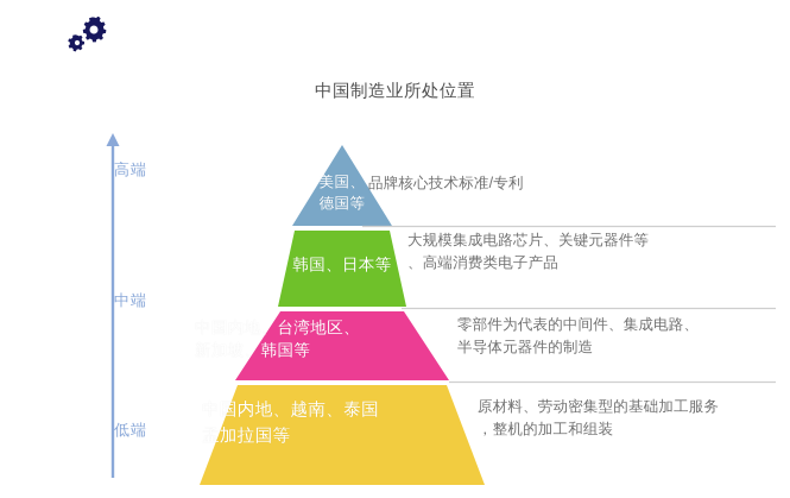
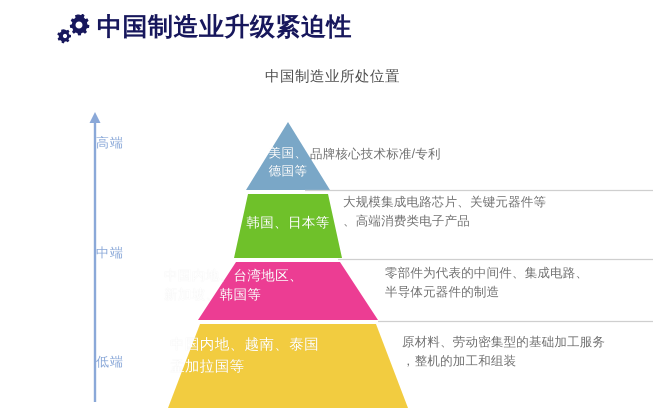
+ 中国制造业升级紧迫性
  中国制造业所处位置
  高端
  中端
  低端
  美国、
  德国等
  韩国、日本等
  中国内地、台湾地区、
  新加坡、韩国等
  中国内地、越南、泰国
  孟加拉国等
  品牌核心技术标准/专利
  大规模集成电路芯片、关键元器件等
  、高端消费类电子产品
  零部件为代表的中间件、集成电路、
  半导体元器件的制造
  原材料、劳动密集型的基础加工服务
  ，整机的加工和组装
